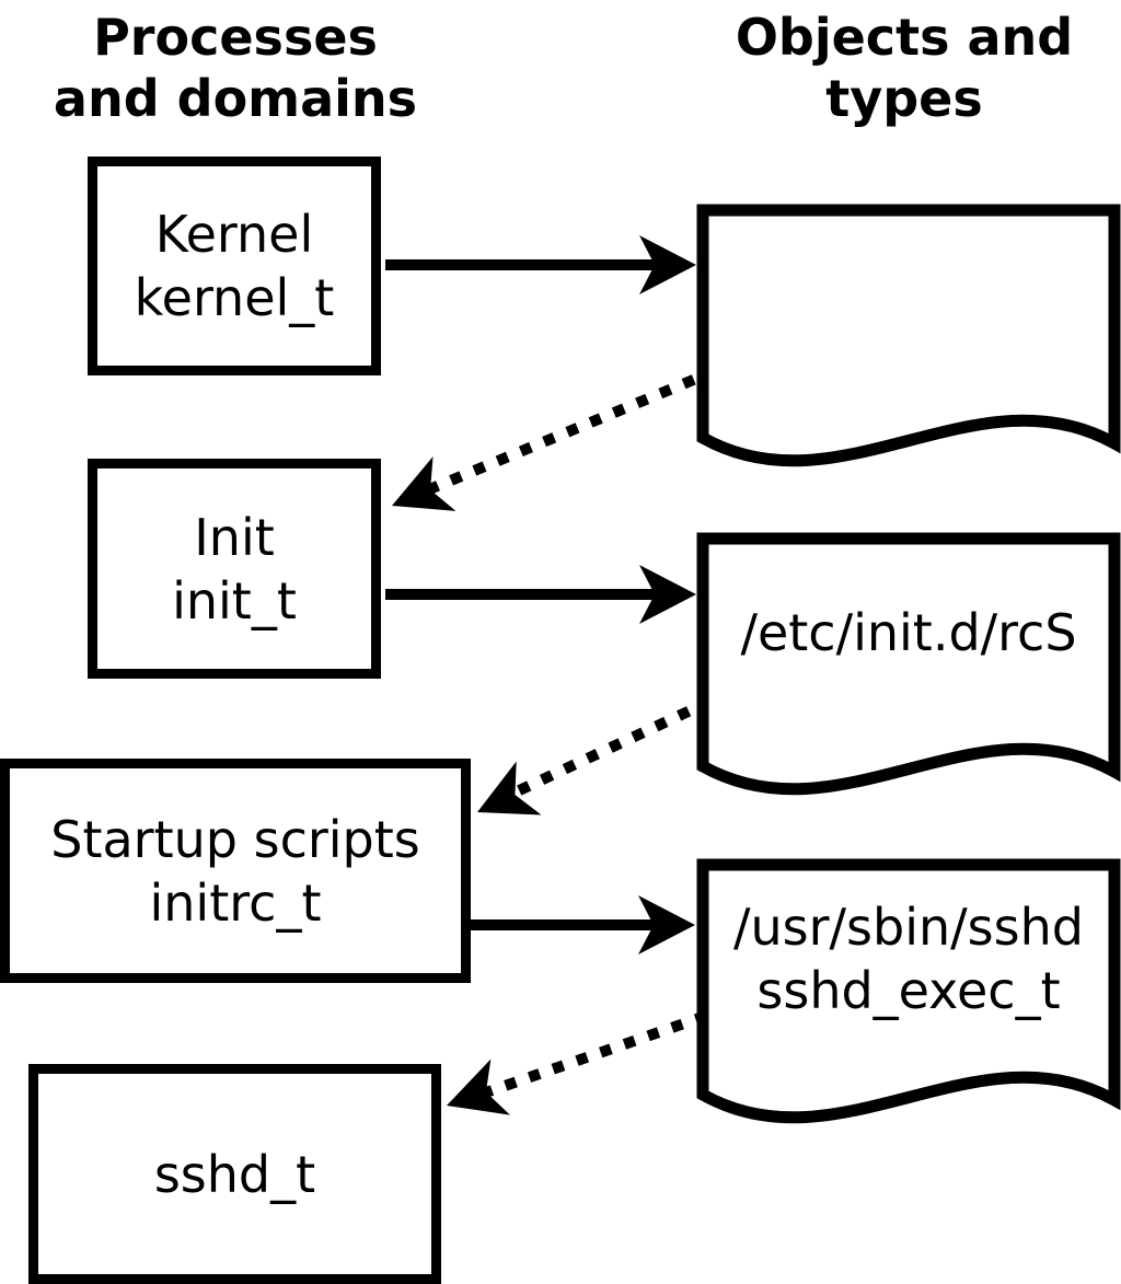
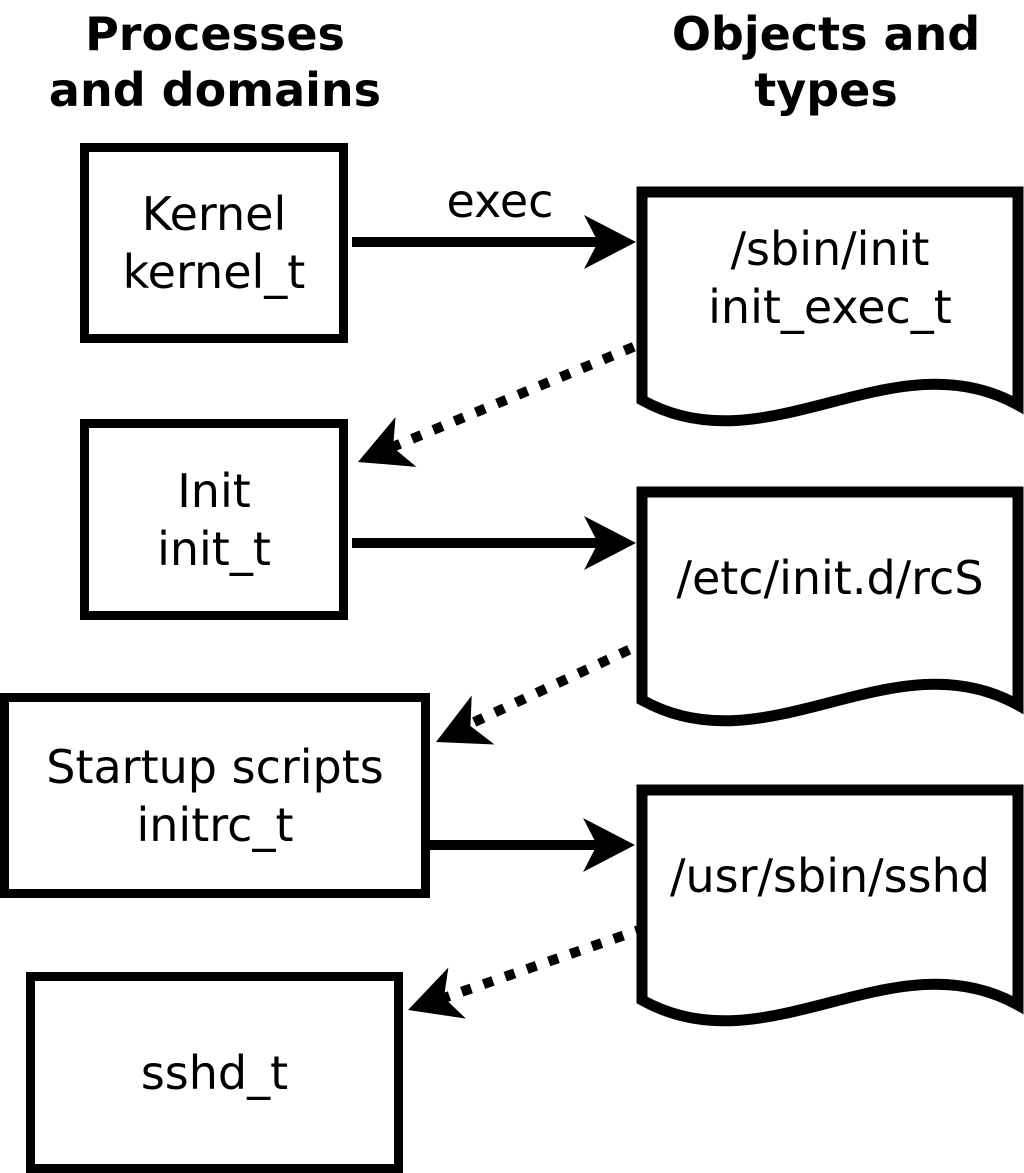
  Processes
  and domains
  Objects and
  types
+ exec
  Kernel
  kernel_t
  Init
  init_t
  Startup scripts
  initrc_t
  sshd_t
+ /sbin/init
+ init_exec_t
  /etc/init.d/rcS
  /usr/sbin/sshd
- sshd_exec_t
